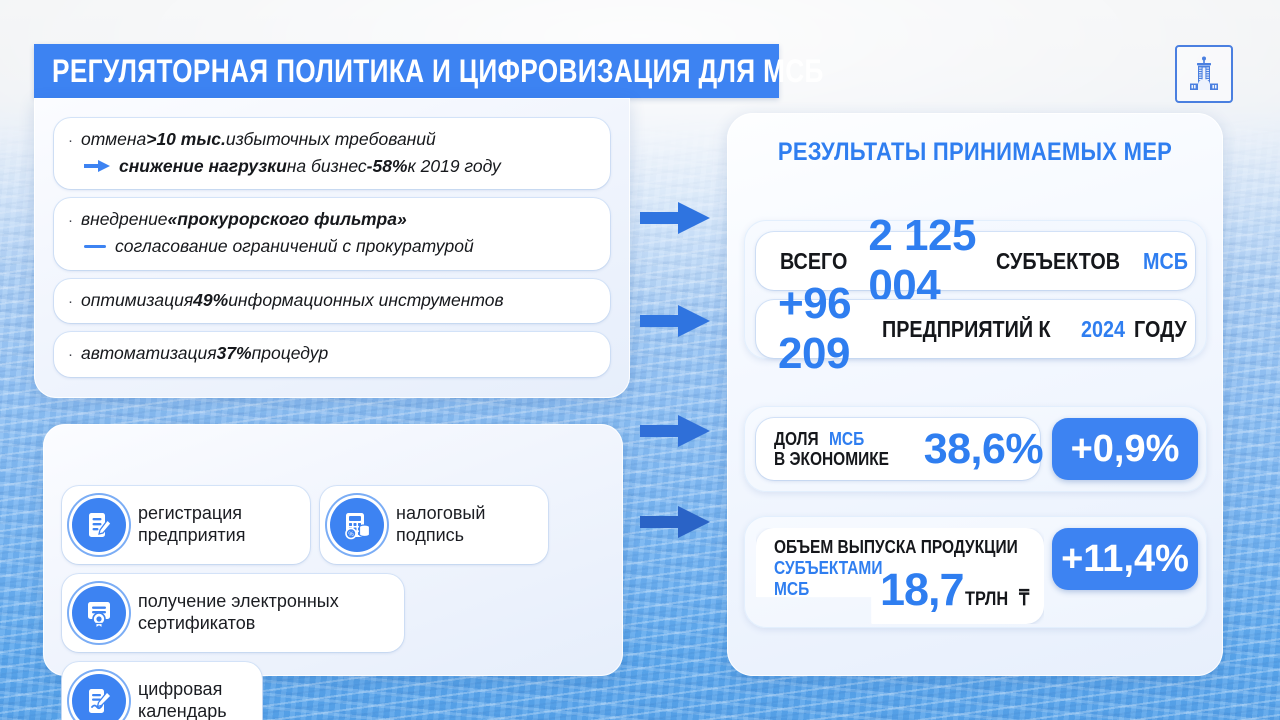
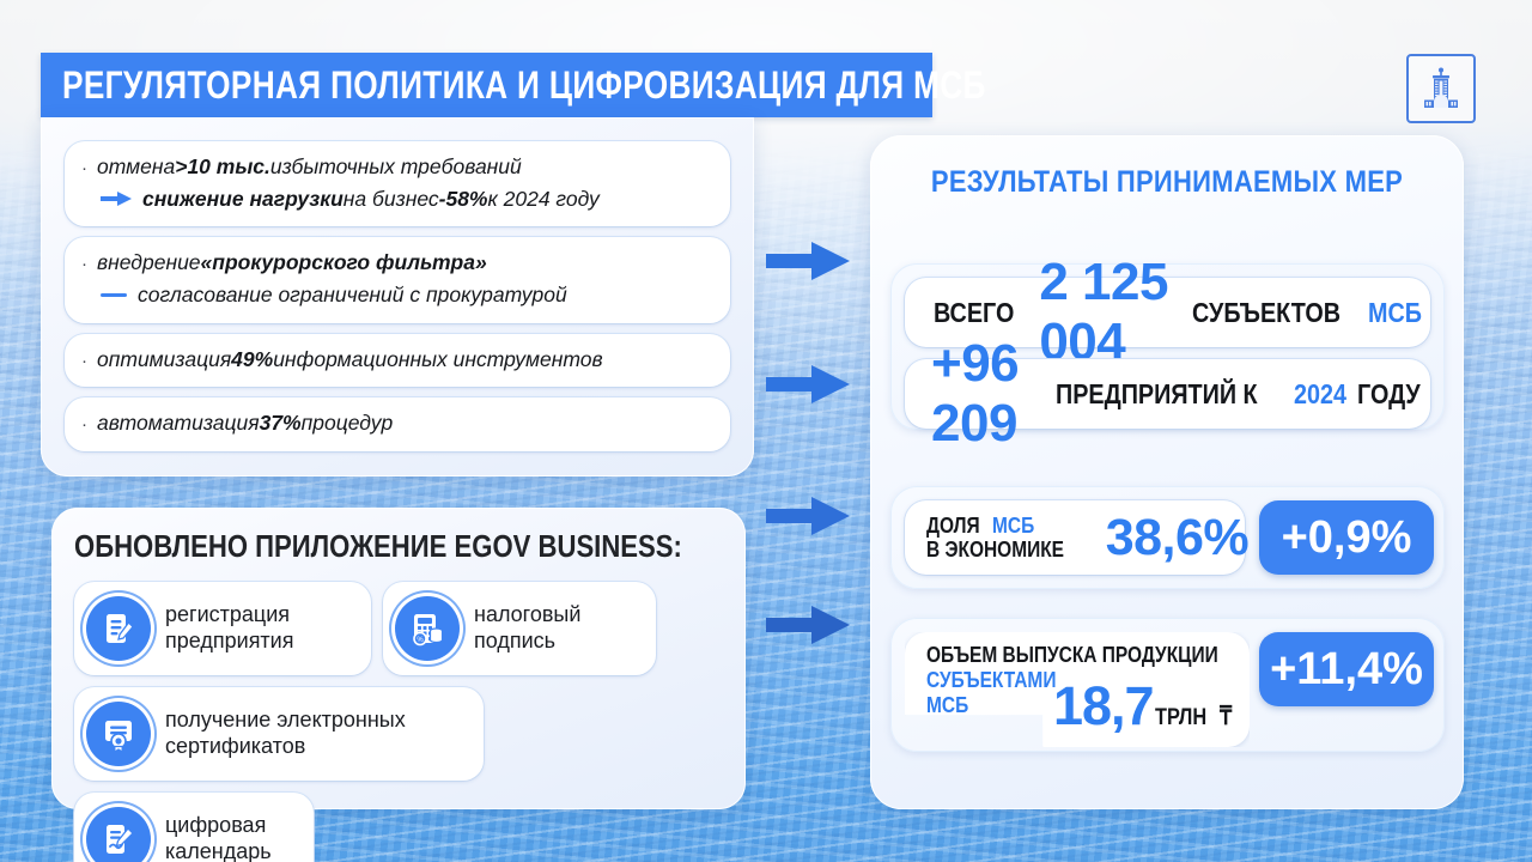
  РЕГУЛЯТОРНАЯ ПОЛИТИКА И ЦИФРОВИЗАЦИЯ ДЛЯ МСБ
  ·
  отмена
  >10 тыс.
  избыточных требований
  снижение нагрузки
  на бизнес
  -58%
- к 2019 году
+ к 2024 году
  ·
  внедрение
  «прокурорского фильтра»
  согласование ограничений с прокуратурой
  ·
  оптимизация
  49%
  информационных инструментов
  ·
  автоматизация
  37%
  процедур
+ ОБНОВЛЕНО ПРИЛОЖЕНИЕ EGOV BUSINESS:
  регистрация
  предприятия
  налоговый
  подпись
  получение электронных
  сертификатов
  цифровая
  календарь
  РЕЗУЛЬТАТЫ ПРИНИМАЕМЫХ МЕР
  ВСЕГО
  2 125 004
  СУБЪЕКТОВ
  МСБ
  +96 209
  ПРЕДПРИЯТИЙ К
  2024
  ГОДУ
  ДОЛЯ
  МСБ
  В ЭКОНОМИКЕ
  38,6%
  +0,9%
  ОБЪЕМ ВЫПУСКА ПРОДУКЦИИ
  СУБЪЕКТАМИ
  МСБ
  18,7
  ТРЛН
  ₸
  +11,4%
